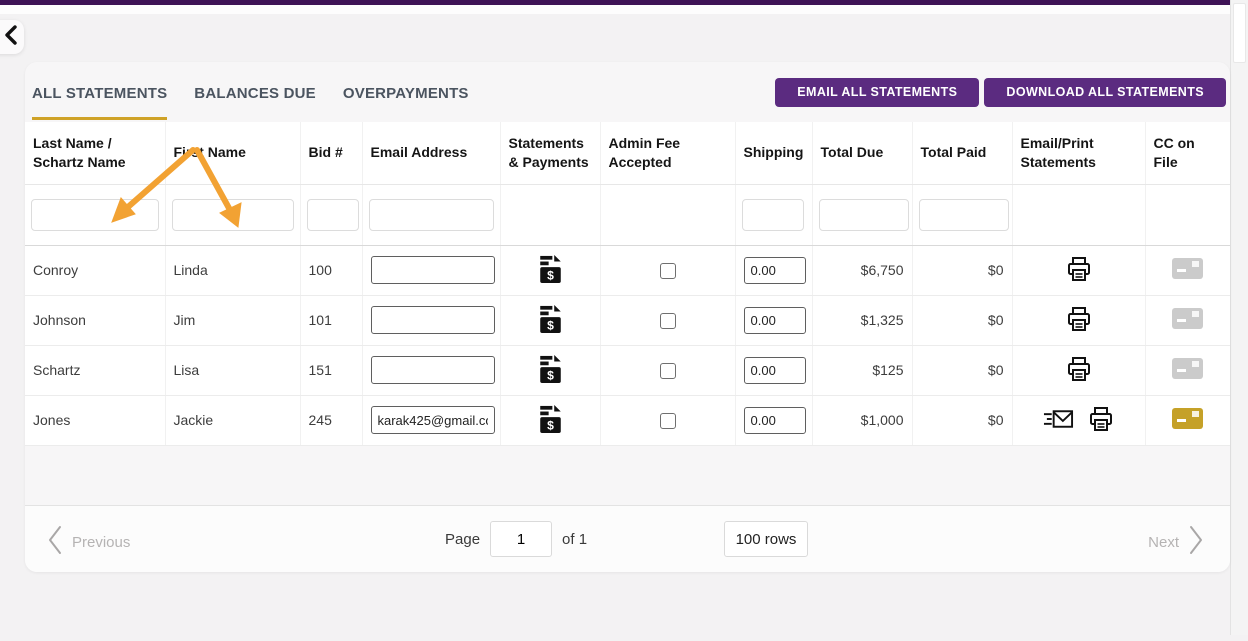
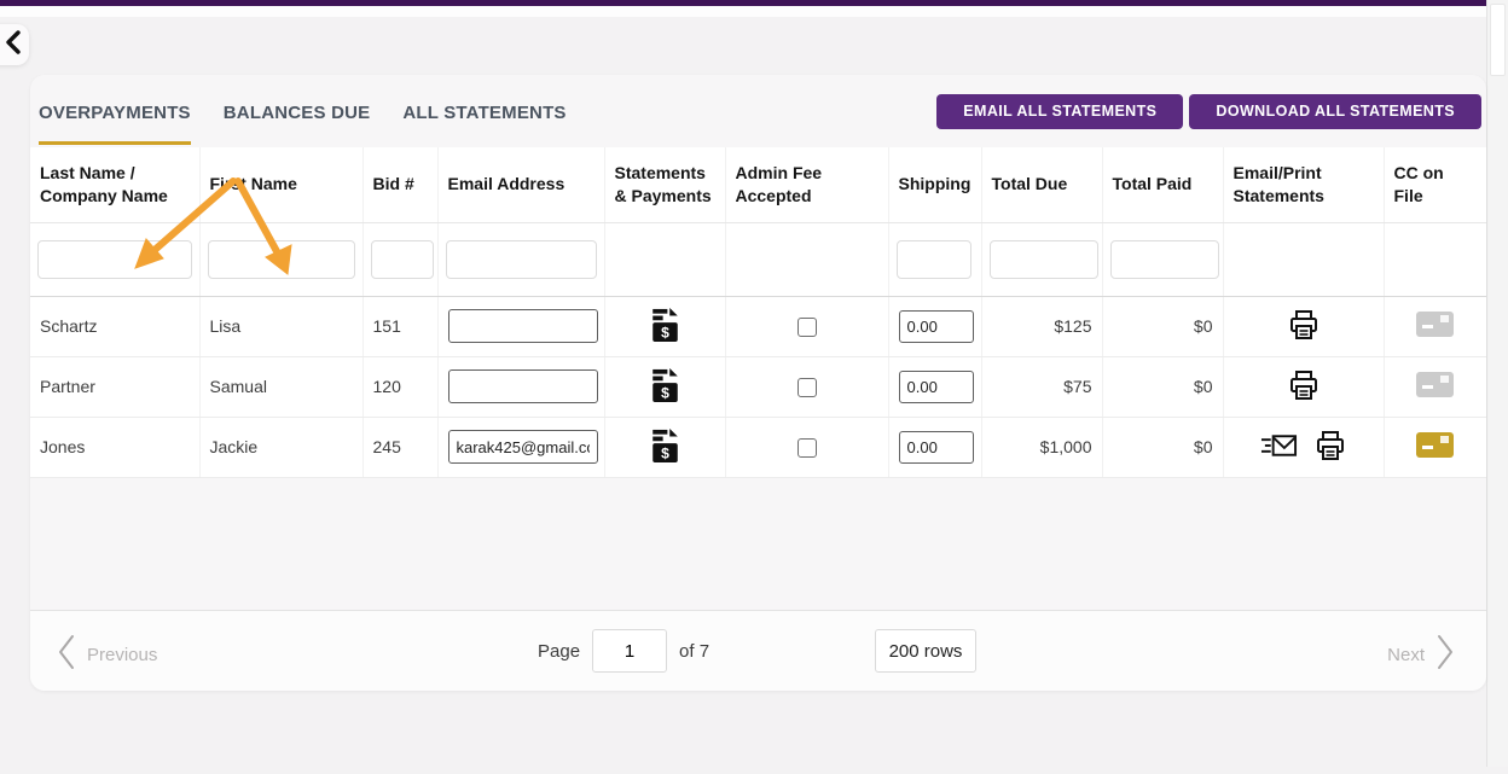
- ALL STATEMENTS
+ OVERPAYMENTS
  BALANCES DUE
- OVERPAYMENTS
+ ALL STATEMENTS
  EMAIL ALL STATEMENTS
  DOWNLOAD ALL STATEMENTS
- Last Name / Schartz Name	Fi Name	Bid #	Email Address	Statements & Payments	Admin Fee Accepted	Shipping	Total Due	Total Paid	Email/Print Statements	CC on File
+ Last Name / Company Name	Fi Name	Bid #	Email Address	Statements & Payments	Admin Fee Accepted	Shipping	Total Due	Total Paid	Email/Print Statements	CC on File
- Conroy	Linda	100		$		0.00	$6,750	$0
- Johnson	Jim	101		$		0.00	$1,325	$0
  Schartz	Lisa	151		$		0.00	$125	$0
+ Partner	Samual	120		$		0.00	$75	$0
  Jones	Jackie	245	karak425@gmail.c	$		0.00	$1,000	$0
  Previous
  Page
  1
- of 1
+ of 7
- 100 rows
+ 200 rows
  Next
